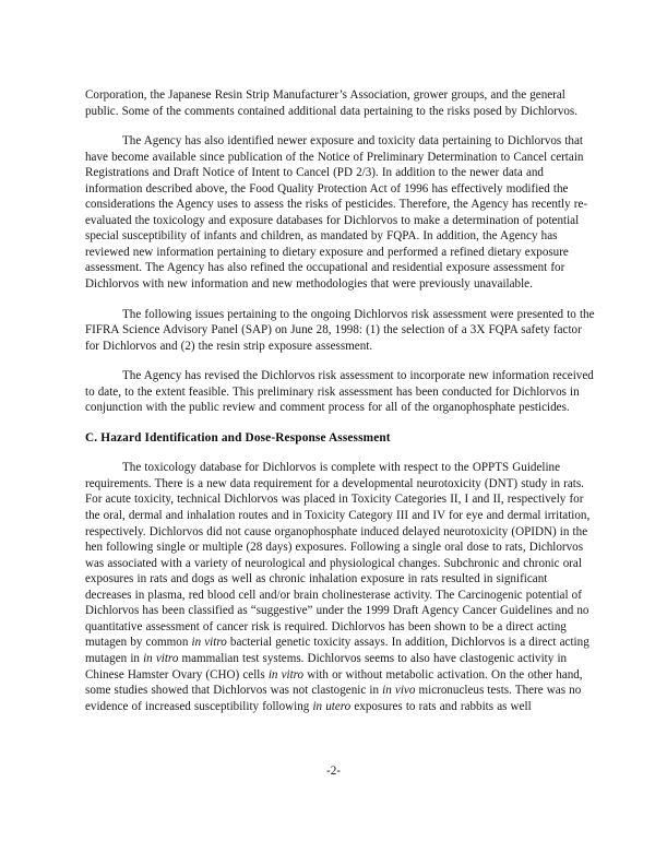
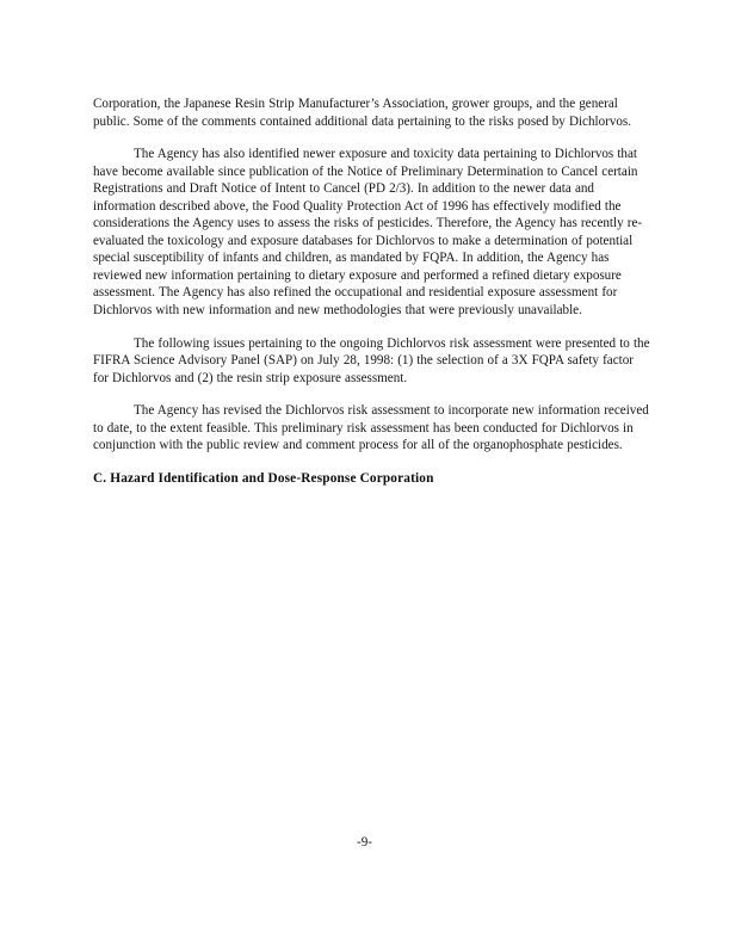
  Corporation, the Japanese Resin Strip Manufacturer’s Association, grower groups, and the general public. Some of the comments contained additional data pertaining to the risks posed by Dichlorvos.
  The Agency has also identified newer exposure and toxicity data pertaining to Dichlorvos that have become available since publication of the Notice of Preliminary Determination to Cancel certain Registrations and Draft Notice of Intent to Cancel (PD 2/3). In addition to the newer data and information described above, the Food Quality Protection Act of 1996 has effectively modified the considerations the Agency uses to assess the risks of pesticides. Therefore, the Agency has recently re-evaluated the toxicology and exposure databases for Dichlorvos to make a determination of potential special susceptibility of infants and children, as mandated by FQPA. In addition, the Agency has reviewed new information pertaining to dietary exposure and performed a refined dietary exposure assessment. The Agency has also refined the occupational and residential exposure assessment for Dichlorvos with new information and new methodologies that were previously unavailable.
- The following issues pertaining to the ongoing Dichlorvos risk assessment were presented to the FIFRA Science Advisory Panel (SAP) on June 28, 1998: (1) the selection of a 3X FQPA safety factor for Dichlorvos and (2) the resin strip exposure assessment.
+ The following issues pertaining to the ongoing Dichlorvos risk assessment were presented to the FIFRA Science Advisory Panel (SAP) on July 28, 1998: (1) the selection of a 3X FQPA safety factor for Dichlorvos and (2) the resin strip exposure assessment.
  The Agency has revised the Dichlorvos risk assessment to incorporate new information received to date, to the extent feasible. This preliminary risk assessment has been conducted for Dichlorvos in conjunction with the public review and comment process for all of the organophosphate pesticides.
- C. Hazard Identification and Dose-Response Assessment
+ C. Hazard Identification and Dose-Response Corporation
- The toxicology database for Dichlorvos is complete with respect to the OPPTS Guideline requirements. There is a new data requirement for a developmental neurotoxicity (DNT) study in rats. For acute toxicity, technical Dichlorvos was placed in Toxicity Categories II, I and II, respectively for the oral, dermal and inhalation routes and in Toxicity Category III and IV for eye and dermal irritation, respectively. Dichlorvos did not cause organophosphate induced delayed neurotoxicity (OPIDN) in the hen following single or multiple (28 days) exposures. Following a single oral dose to rats, Dichlorvos was associated with a variety of neurological and physiological changes. Subchronic and chronic oral exposures in rats and dogs as well as chronic inhalation exposure in rats resulted in significant decreases in plasma, red blood cell and/or brain cholinesterase activity. The Carcinogenic potential of Dichlorvos has been classified as “suggestive” under the 1999 Draft Agency Cancer Guidelines and no quantitative assessment of cancer risk is required. Dichlorvos has been shown to be a direct acting mutagen by common in vitro bacterial genetic toxicity assays. In addition, Dichlorvos is a direct acting mutagen in in vitro mammalian test systems. Dichlorvos seems to also have clastogenic activity in Chinese Hamster Ovary (CHO) cells in vitro with or without metabolic activation. On the other hand, some studies showed that Dichlorvos was not clastogenic in in vivo micronucleus tests. There was no evidence of increased susceptibility following in utero exposures to rats and rabbits as well
- -2-
+ -9-
